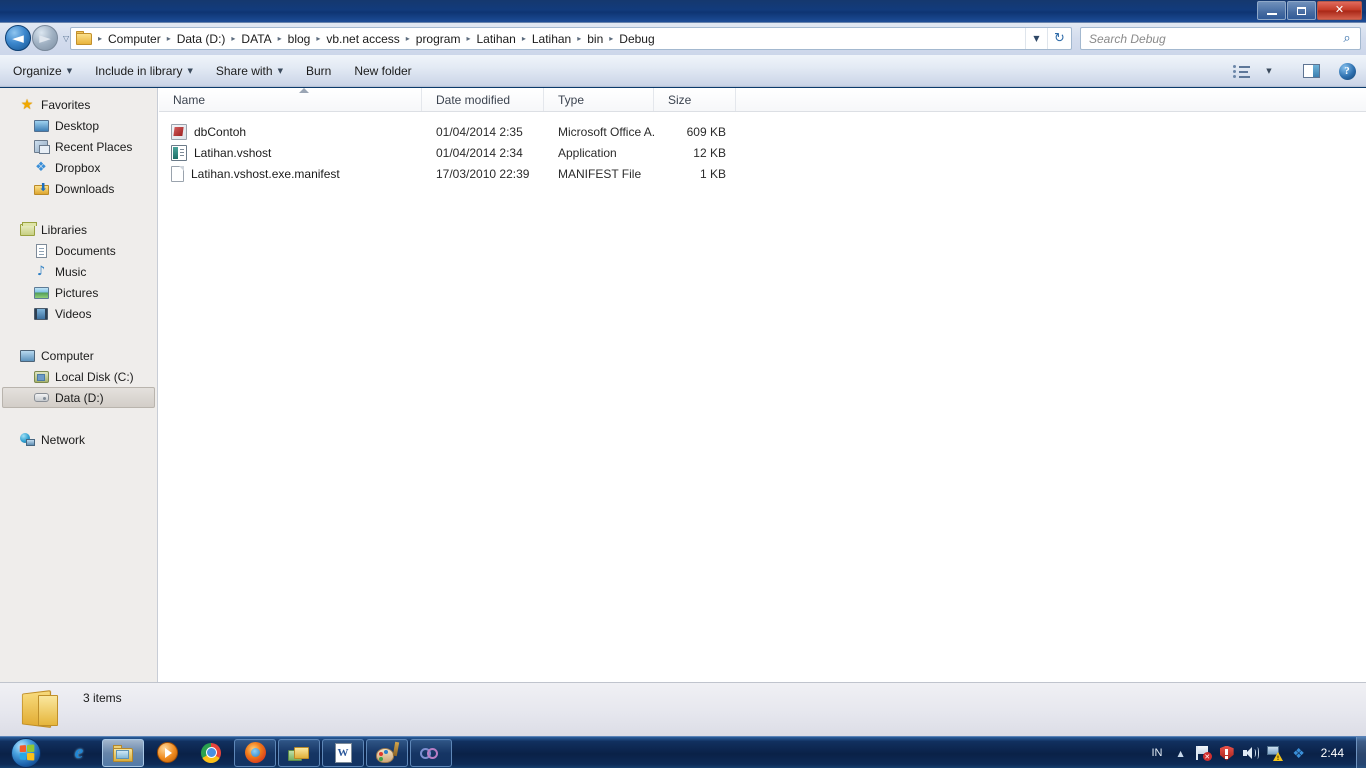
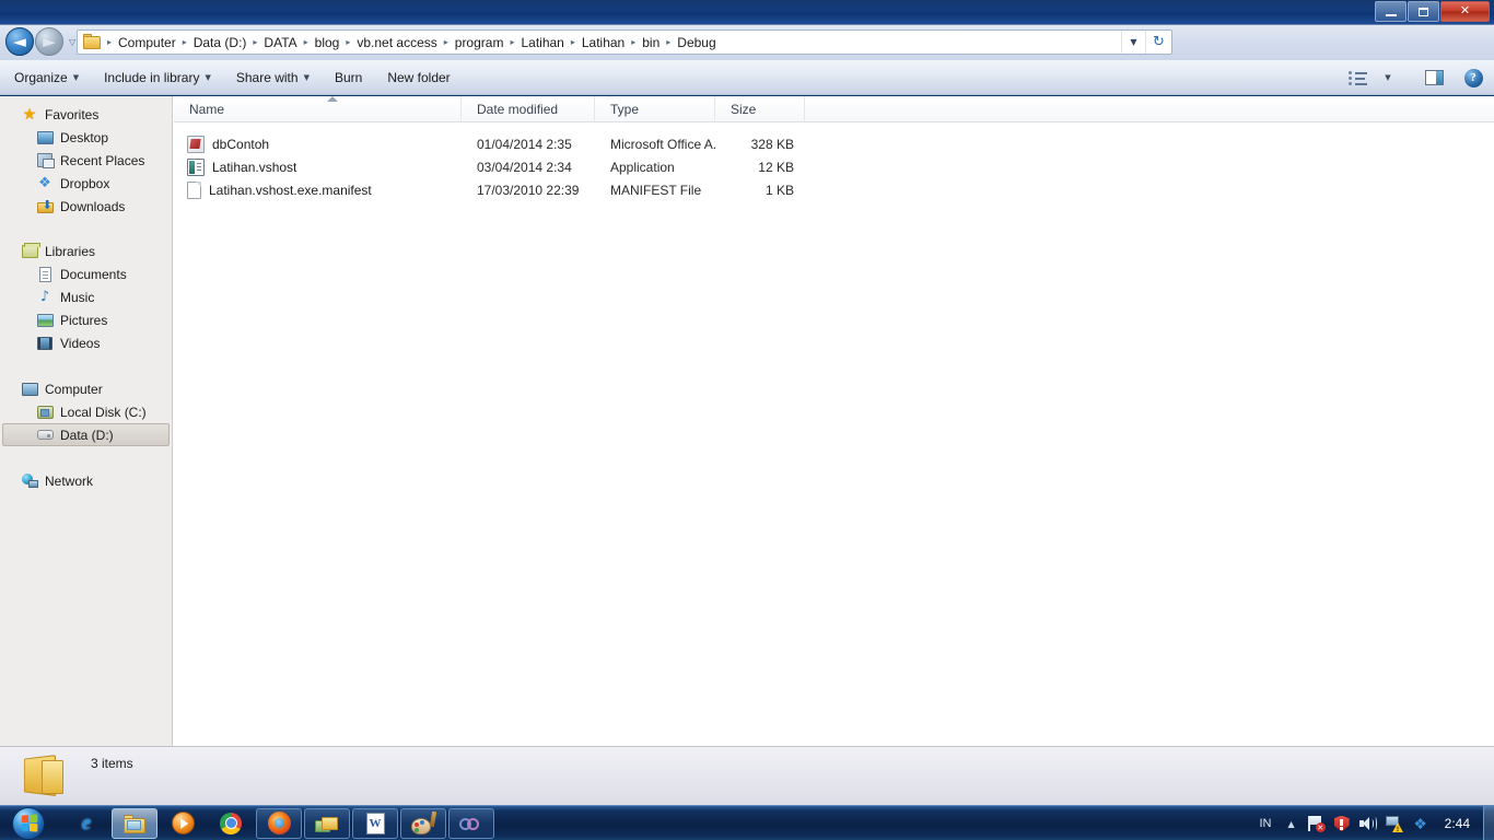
  ✕
  ◄
  ►
  ▽
  ▸
  Computer
  ▸
  Data (D:)
  ▸
  DATA
  ▸
  blog
  ▸
  vb.net access
  ▸
  program
  ▸
  Latihan
  ▸
  Latihan
  ▸
  bin
  ▸
  Debug
  ▼
  ↻
- Search Debug
- ⌕
  Organize
  ▼
  Include in library
  ▼
  Share with
  ▼
  Burn
  New folder
  ▼
  ?
  ★
  Favorites
  Desktop
  Recent Places
  ❖
  Dropbox
  ⬇
  Downloads
  Libraries
  Documents
  ♪
  Music
  Pictures
  Videos
  Computer
  Local Disk (C:)
  Data (D:)
  Network
  Name
  Date modified
  Type
  Size
  dbContoh
  01/04/2014 2:35
  Microsoft Office A.
- 609 KB
+ 328 KB
  Latihan.vshost
- 01/04/2014 2:34
+ 03/04/2014 2:34
  Application
  12 KB
  Latihan.vshost.exe.manifest
  17/03/2010 22:39
  MANIFEST File
  1 KB
  3 items
  e
  W
  IN
  ▲
  ✕
  ❖
  2:44
